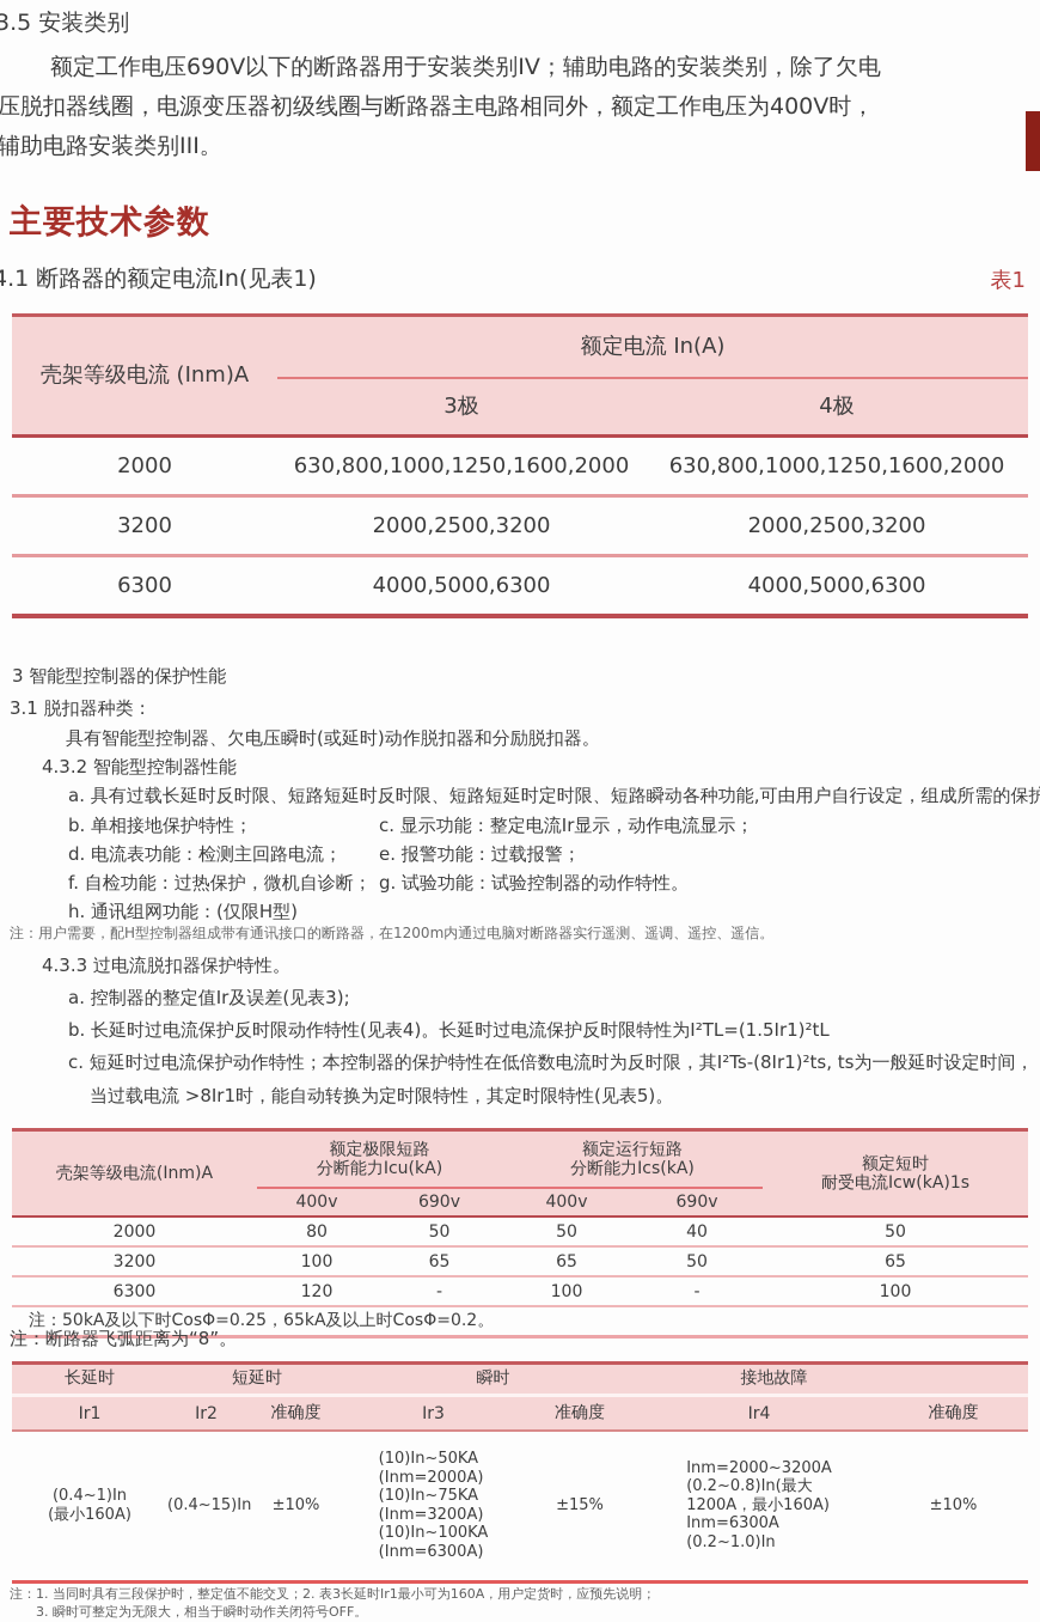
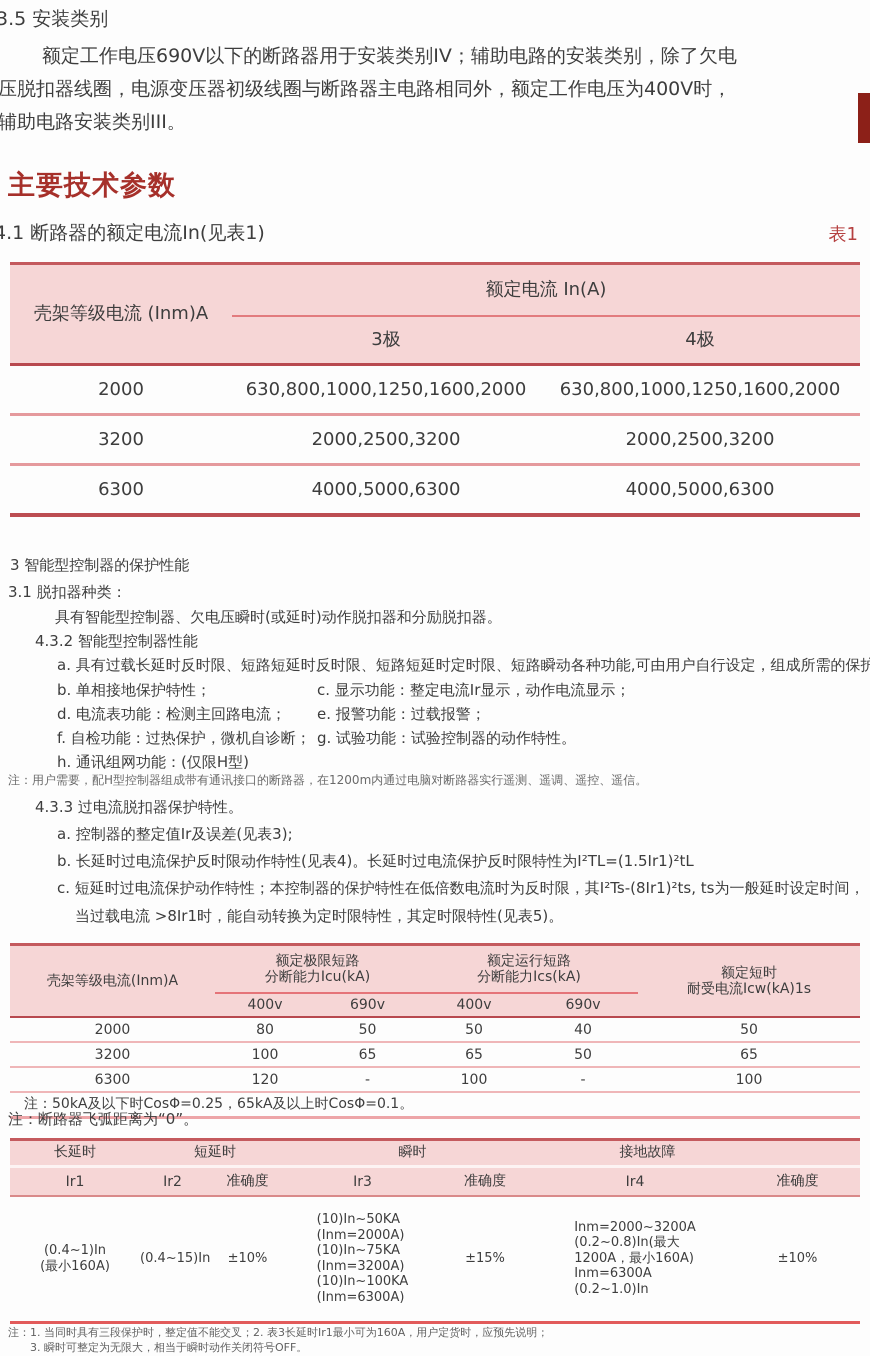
  3.5 安装类别
  额定工作电压690V以下的断路器用于安装类别IV；辅助电路的安装类别，除了欠电
  压脱扣器线圈，电源变压器初级线圈与断路器主电路相同外，额定工作电压为400V时，
  辅助电路安装类别III。
  主要技术参数
  4.1 断路器的额定电流In(见表1)
  表1
  壳架等级电流 (Inm)A	额定电流 In(A)
  3极	4极
  2000	630,800,1000,1250,1600,2000	630,800,1000,1250,1600,2000
  3200	2000,2500,3200	2000,2500,3200
  6300	4000,5000,6300	4000,5000,6300
  3 智能型控制器的保护性能
  3.1 脱扣器种类：
  具有智能型控制器、欠电压瞬时(或延时)动作脱扣器和分励脱扣器。
  4.3.2 智能型控制器性能
  a. 具有过载长延时反时限、短路短延时反时限、短路短延时定时限、短路瞬动各种功能,可由用户自行设定，组成所需的保护
  b. 单相接地保护特性；
  c. 显示功能：整定电流Ir显示，动作电流显示；
  d. 电流表功能：检测主回路电流；
  e. 报警功能：过载报警；
  f. 自检功能：过热保护，微机自诊断；
  g. 试验功能：试验控制器的动作特性。
  h. 通讯组网功能：(仅限H型)
  注：用户需要，配H型控制器组成带有通讯接口的断路器，在1200m内通过电脑对断路器实行遥测、遥调、遥控、遥信。
  4.3.3 过电流脱扣器保护特性。
  a. 控制器的整定值Ir及误差(见表3);
  b. 长延时过电流保护反时限动作特性(见表4)。长延时过电流保护反时限特性为I²TL=(1.5Ir1)²tL
  c. 短延时过电流保护动作特性；本控制器的保护特性在低倍数电流时为反时限，其I²Ts-(8Ir1)²ts, ts为一般延时设定时间，
  当过载电流 >8Ir1时，能自动转换为定时限特性，其定时限特性(见表5)。
  壳架等级电流(Inm)A	额定极限短路 分断能力Icu(kA)	额定运行短路 分断能力Ics(kA)	额定短时 耐受电流Icw(kA)1s
  400v	690v	400v	690v
  2000	80	50	50	40	50
  3200	100	65	65	50	65
  6300	120	-	100	-	100
- 注：50kA及以下时CosΦ=0.25，65kA及以上时CosΦ=0.2。
+ 注：50kA及以下时CosΦ=0.25，65kA及以上时CosΦ=0.1。
- 注：断路器飞弧距离为“8”。
+ 注：断路器飞弧距离为“0”。
  长延时	短延时	瞬时	接地故障
  Ir1	Ir2	准确度	Ir3	准确度	Ir4	准确度
  (0.4~1)In (最小160A)	(0.4~15)In	±10%	(10)In~50KA (Inm=2000A) (10)In~75KA (Inm=3200A) (10)In~100KA (Inm=6300A)	±15%	Inm=2000~3200A (0.2~0.8)In(最大 1200A，最小160A) Inm=6300A (0.2~1.0)In	±10%
  注：1. 当同时具有三段保护时，整定值不能交叉；2. 表3长延时Ir1最小可为160A，用户定货时，应预先说明；
  3. 瞬时可整定为无限大，相当于瞬时动作关闭符号OFF。
